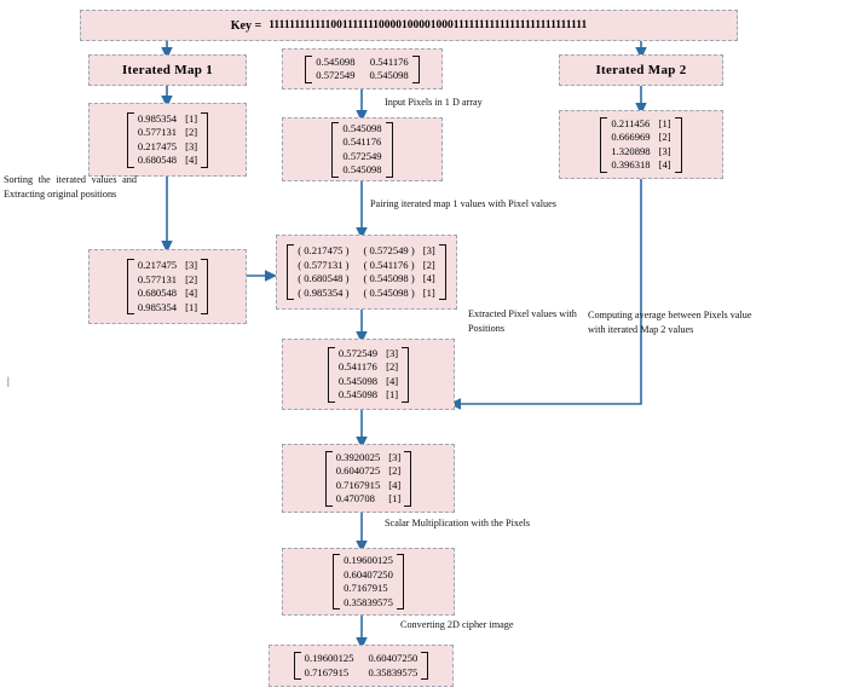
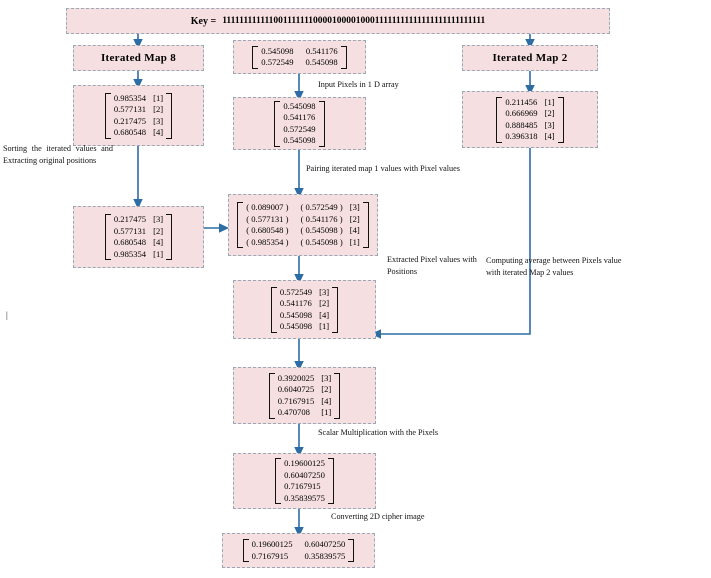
  Key =
  111111111111001111111000010000100011111111111111111111111111
- Iterated Map 1
+ Iterated Map 8
  0.985354
  [1]
  0.577131
  [2]
  0.217475
  [3]
  0.680548
  [4]
  0.545098
  0.541176
  0.572549
  0.545098
  Iterated Map 2
  0.545098
  0.541176
  0.572549
  0.545098
  0.211456
  [1]
  0.666969
  [2]
- 1.320898
+ 0.888485
  [3]
  0.396318
  [4]
  0.217475
  [3]
  0.577131
  [2]
  0.680548
  [4]
  0.985354
  [1]
- ( 0.217475 )
+ ( 0.089007 )
  ( 0.572549 )
  [3]
  ( 0.577131 )
  ( 0.541176 )
  [2]
  ( 0.680548 )
  ( 0.545098 )
  [4]
  ( 0.985354 )
  ( 0.545098 )
  [1]
  0.572549
  [3]
  0.541176
  [2]
  0.545098
  [4]
  0.545098
  [1]
  0.3920025
  [3]
  0.6040725
  [2]
  0.7167915
  [4]
  0.470708
  [1]
  0.19600125
  0.60407250
  0.7167915
  0.35839575
  0.19600125
  0.60407250
  0.7167915
  0.35839575
  Sorting the iterated values and Extracting original positions
  Input Pixels in 1 D array
  Pairing iterated map 1 values with Pixel values
  Extracted Pixel values with Positions
  Computing average between Pixels value with iterated Map 2 values
  Scalar Multiplication with the Pixels
  Converting 2D cipher image
  |
